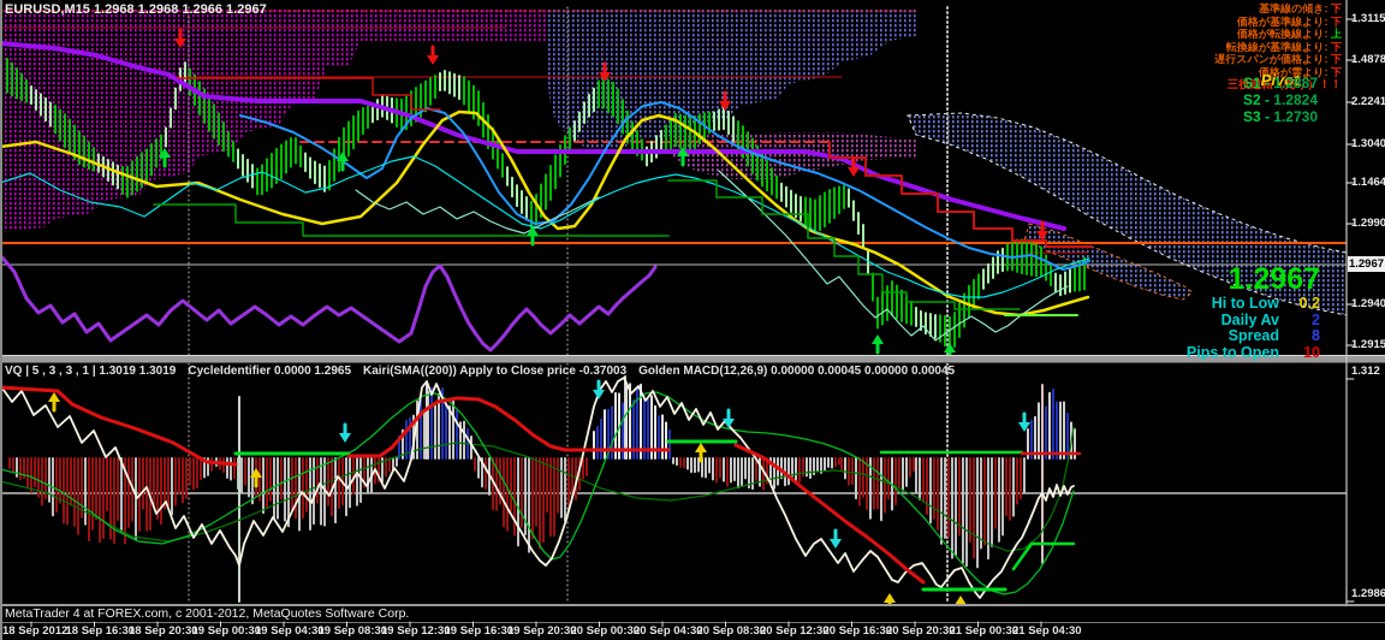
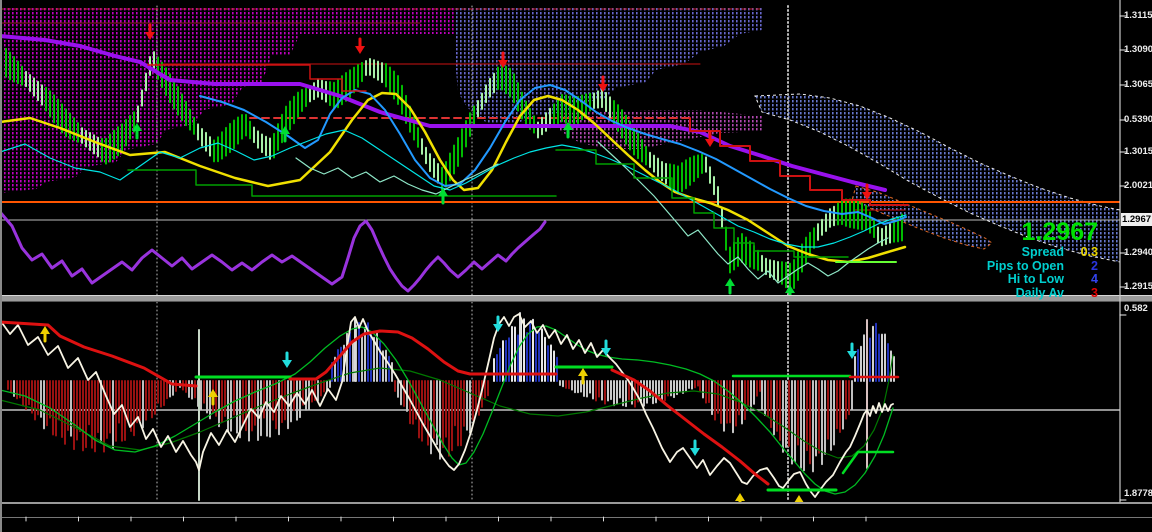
- EURUSD,M15 1.2968 1.2968 1.2966 1.2967
- 基準線の傾き: 下
- 価格が基準線より: 下
- 価格が転換線より: 上
- 転換線が基準線より: 下
- 遅行スパンが価格より: 下
- 価格が雲より: 下
- 三役逆転（売り）！！
- Pivot
- S1 - 1.2887
- S2 - 1.2824
- S3 - 1.2730
  1.2967
- Hi to Low
+ Spread
- 0.2
+ 0.3
- Daily Av
+ Pips to Open
  2
- Spread
+ Hi to Low
- 8
+ 4
- Pips to Open
+ Daily Av
- 10
+ 3
  1.2967
  1.3115
- 1.4878
+ 1.3090
- 2.2241
+ 1.3065
- 1.3040
+ 0.5390
- 1.1464
+ 1.3015
- 1.2990
+ 2.0021
  1.2940
  1.2915
- 1.312
+ 0.582
- 1.2986
+ 1.8778
- VQ | 5 , 3 , 3 , 1 | 1.3019 1.3019 CycleIdentifier 0.0000 1.2965 Kairi(SMA((200)) Apply to Close price -0.37003 Golden MACD(12,26,9) 0.00000 0.00045 0.00000 0.00045
- MetaTrader 4 at FOREX.com, c 2001-2012, MetaQuotes Software Corp.
- 18 Sep 2012
- 18 Sep 16:30
- 18 Sep 20:30
- 19 Sep 00:30
- 19 Sep 04:30
- 19 Sep 08:30
- 19 Sep 12:30
- 19 Sep 16:30
- 19 Sep 20:30
- 20 Sep 00:30
- 20 Sep 04:30
- 20 Sep 08:30
- 20 Sep 12:30
- 20 Sep 16:30
- 20 Sep 20:30
- 21 Sep 00:30
- 21 Sep 04:30
